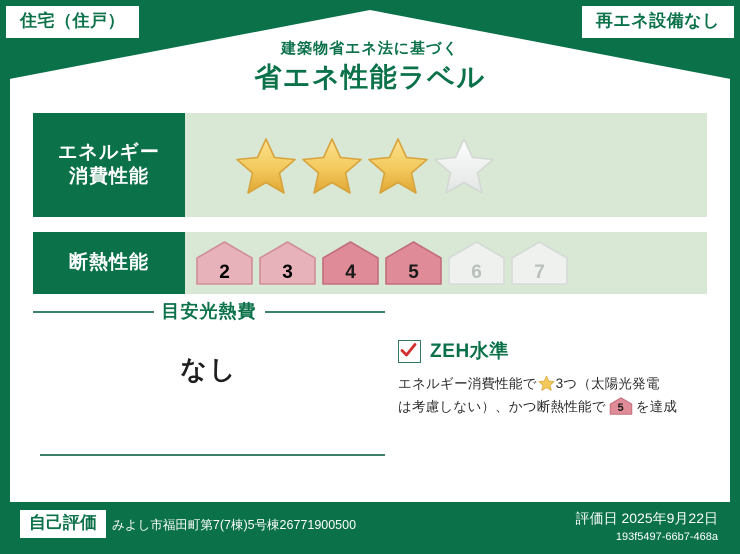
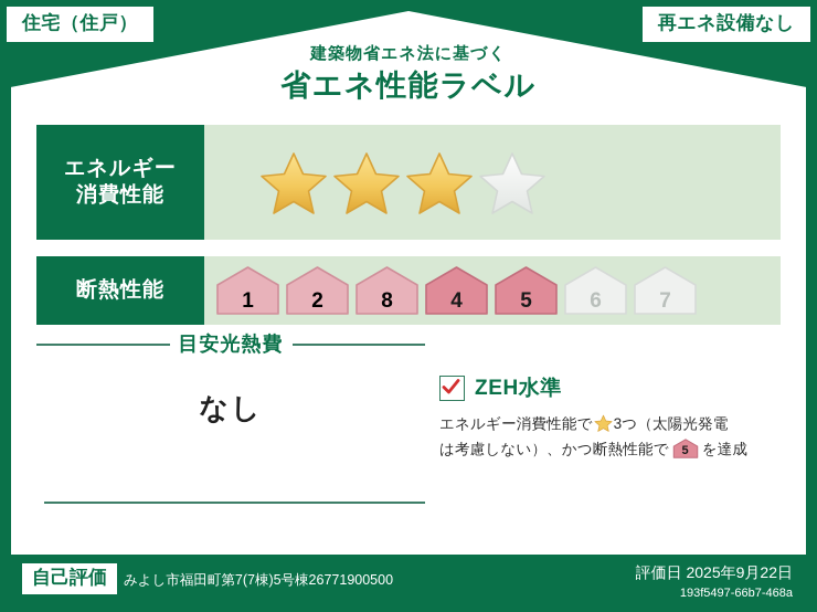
  住宅（住戸）
  再エネ設備なし
  建築物省エネ法に基づく
  省エネ性能ラベル
  エネルギー
  消費性能
  断熱性能
+ 1
  2
- 3
+ 8
  4
  5
  6
  7
  目安光熱費
  なし
  ZEH水準
  エネルギー消費性能で 3つ（太陽光発電
  は考慮しない）、かつ断熱性能で
  5
  を達成
  自己評価
  みよし市福田町第7(7棟)5号棟26771900500
  評価日 2025年9月22日
  193f5497-66b7-468a
